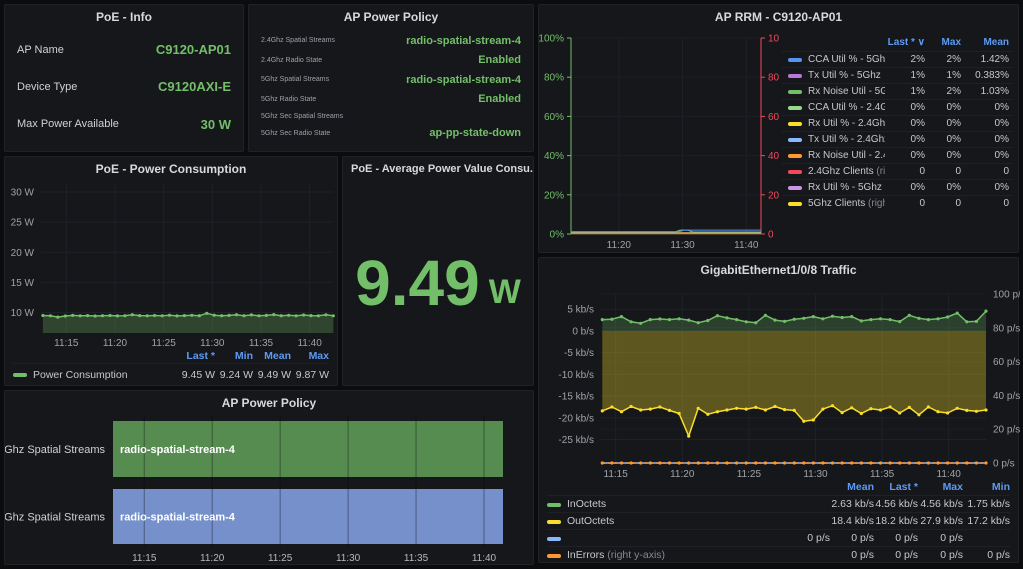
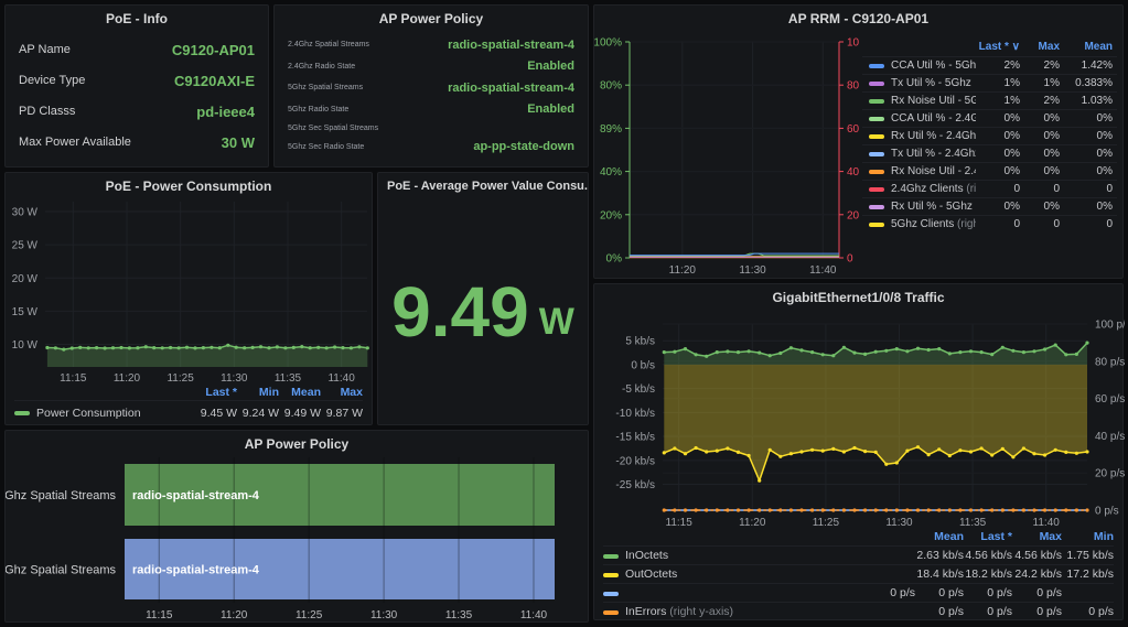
  PoE - Info
  AP Name
  C9120-AP01
  Device Type
  C9120AXI-E
+ PD Classs
+ pd-ieee4
  Max Power Available
  30 W
  AP Power Policy
  radio-spatial-stream-4
  Enabled
  radio-spatial-stream-4
  Enabled
  ap-pp-state-down
  AP RRM - C9120-AP01
  0%
  20%
  40%
- 60%
+ 89%
  80%
  100%
  0
  20
  40
  60
  80
  11:20
  11:30
  11:40
  Last * ∨
  Max
  Mean
  CCA Util % - 5Gh
  2%
  2%
  1.42%
  Tx Util % - 5Ghz
  1%
  1%
  0.383%
  Rx Noise Util - 5G
  1%
  2%
  1.03%
  CCA Util % - 2.4G
  0%
  0%
  0%
  Rx Util % - 2.4Gh
  0%
  0%
  0%
  Tx Util % - 2.4Gh
  0%
  0%
  0%
  Rx Noise Util - 2.
  0%
  0%
  0%
  0
  0
  0
  Rx Util % - 5Ghz
  0%
  0%
  0%
  0
  0
  0
  PoE - Power Consumption
  10 W
  15 W
  20 W
  25 W
  30 W
  11:15
  11:20
  11:25
  11:30
  11:35
  11:40
  Last *
  Min
  Mean
  Max
  Power Consumption
  9.45 W
  9.24 W
  9.49 W
  9.87 W
  PoE - Average Power Value Consu.
  9.49
  W
  GigabitEthernet1/0/8 Traffic
  5 kb/s
  0 b/s
  -5 kb/s
  -10 kb/s
  -15 kb/s
  -20 kb/s
  -25 kb/s
  100 p/
  80 p/s
  60 p/s
  40 p/s
  20 p/s
  0 p/s
  11:15
  11:20
  11:25
  11:30
  11:35
  11:40
  Mean
  Last *
  Max
  Min
  InOctets
  2.63 kb/s
  4.56 kb/s
  4.56 kb/s
  1.75 kb/s
  OutOctets
  18.4 kb/s
  18.2 kb/s
- 27.9 kb/s
+ 24.2 kb/s
  17.2 kb/s
  0 p/s
  0 p/s
  0 p/s
  0 p/s
  InErrors (right y-axis)
  0 p/s
  0 p/s
  0 p/s
  0 p/s
  AP Power Policy
  Ghz Spatial Streams
  radio-spatial-stream-4
  Ghz Spatial Streams
  radio-spatial-stream-4
  11:15
  11:20
  11:25
  11:30
  11:35
  11:40
